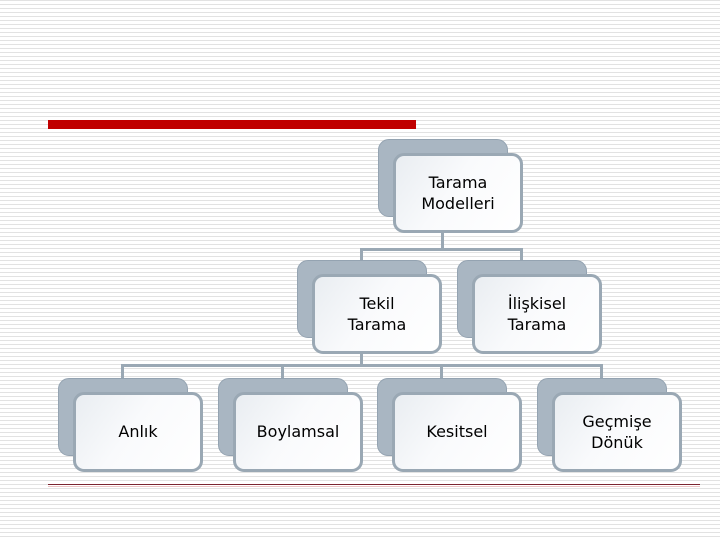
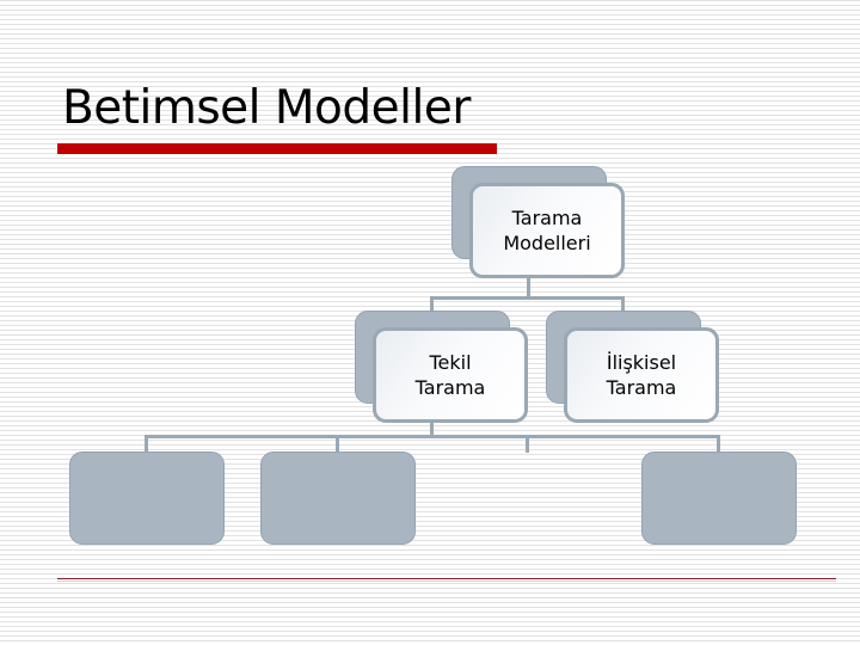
+ Betimsel Modeller
  Tarama
  Modelleri
  Tekil
  Tarama
  İlişkisel
  Tarama
- Anlık
- Boylamsal
- Kesitsel
- Geçmişe
- Dönük
